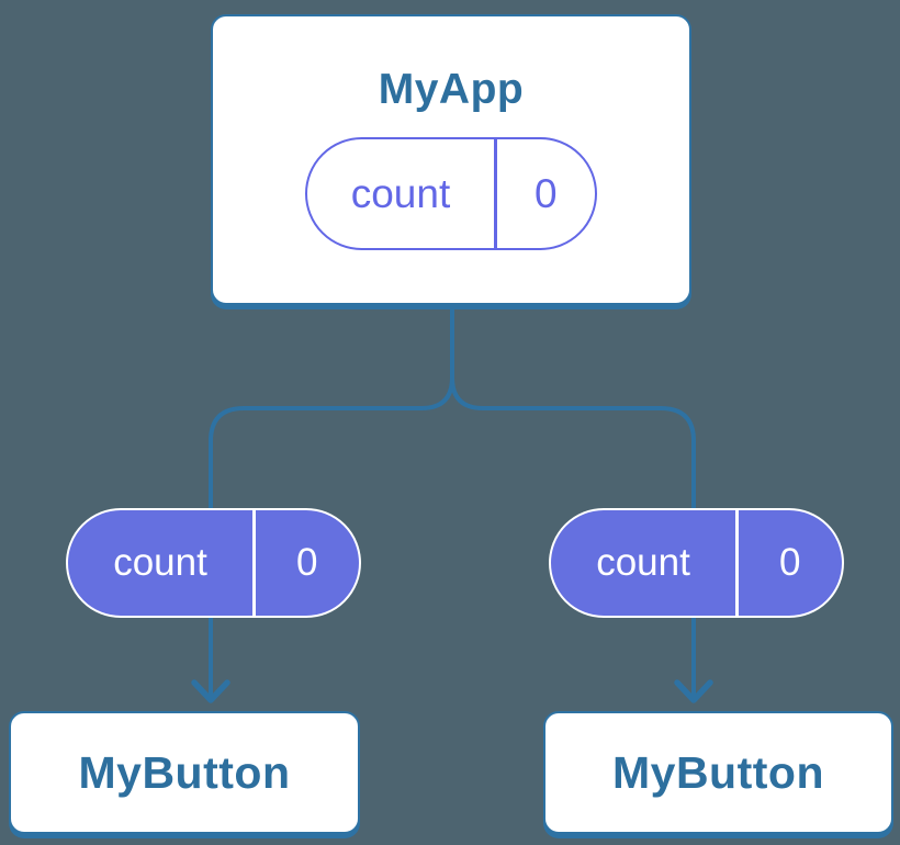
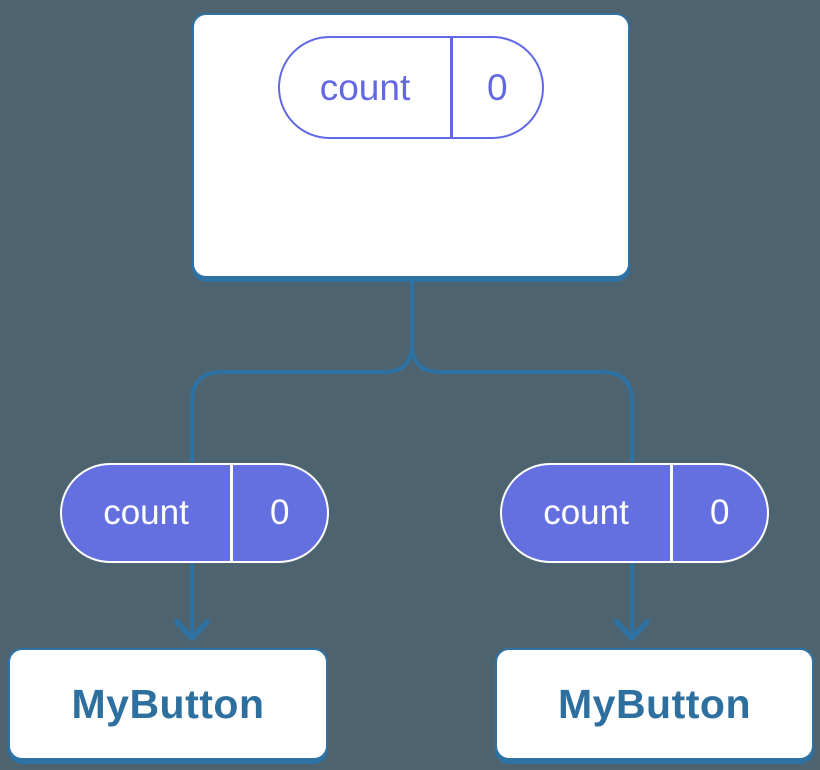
- MyApp
  count
  0
  count
  0
  count
  0
  MyButton
  MyButton
